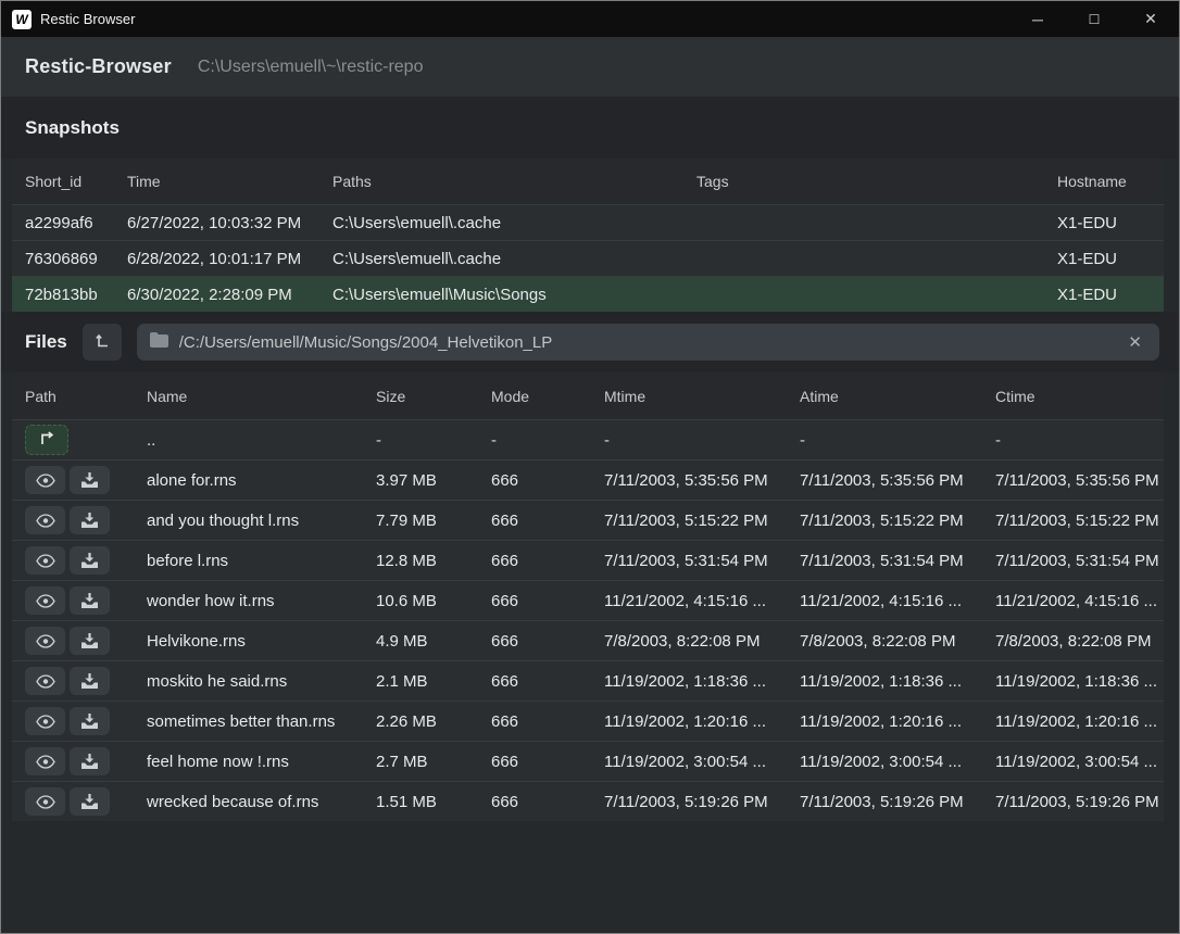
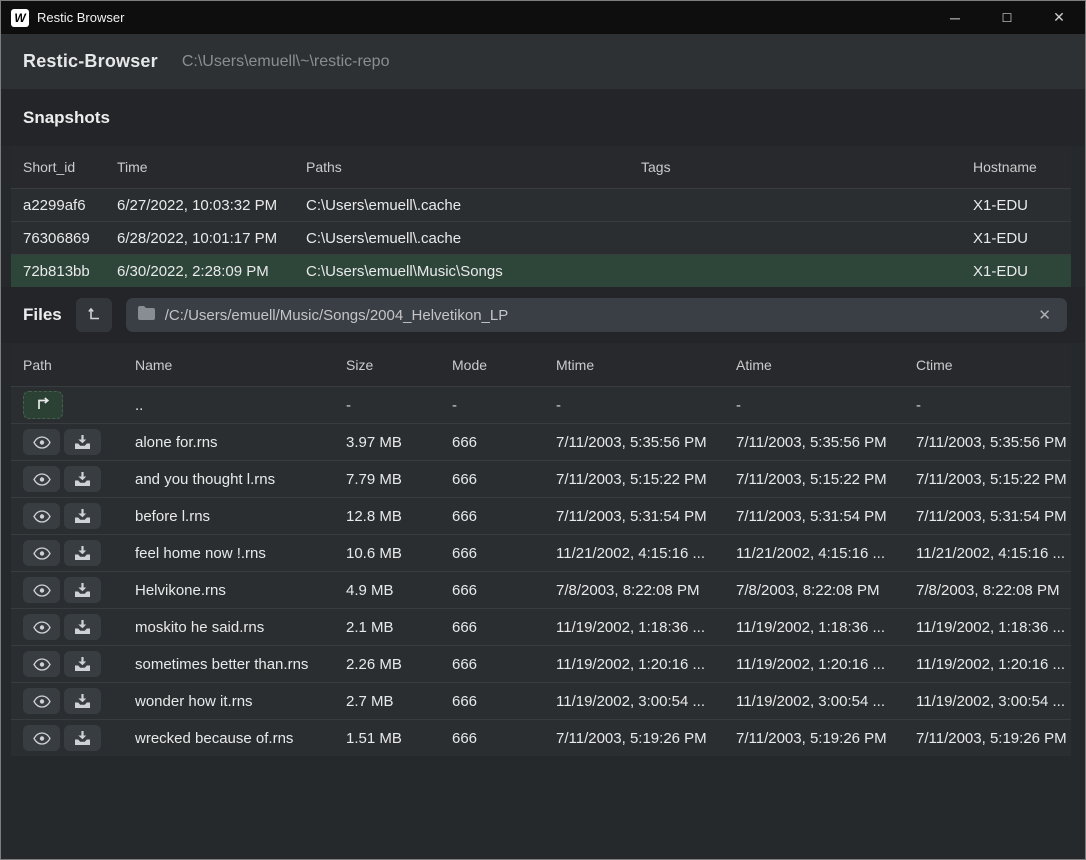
  W
  Restic Browser
  ─
  ☐
  ✕
  Restic-Browser
  C:\Users\emuell\~\restic-repo
  Snapshots
  Short_id
  Time
  Paths
  Tags
  Hostname
  a2299af6
  6/27/2022, 10:03:32 PM
  C:\Users\emuell\.cache
  X1-EDU
  76306869
  6/28/2022, 10:01:17 PM
  C:\Users\emuell\.cache
  X1-EDU
  72b813bb
  6/30/2022, 2:28:09 PM
  C:\Users\emuell\Music\Songs
  X1-EDU
  Files
  /C:/Users/emuell/Music/Songs/2004_Helvetikon_LP
  ✕
  Path
  Name
  Size
  Mode
  Mtime
  Atime
  Ctime
  ..
  -
  -
  -
  -
  -
  alone for.rns
  3.97 MB
  666
  7/11/2003, 5:35:56 PM
  7/11/2003, 5:35:56 PM
  7/11/2003, 5:35:56 PM
  and you thought l.rns
  7.79 MB
  666
  7/11/2003, 5:15:22 PM
  7/11/2003, 5:15:22 PM
  7/11/2003, 5:15:22 PM
  before l.rns
  12.8 MB
  666
  7/11/2003, 5:31:54 PM
  7/11/2003, 5:31:54 PM
  7/11/2003, 5:31:54 PM
- wonder how it.rns
+ feel home now !.rns
  10.6 MB
  666
  11/21/2002, 4:15:16 ...
  11/21/2002, 4:15:16 ...
  11/21/2002, 4:15:16 ...
  Helvikone.rns
  4.9 MB
  666
  7/8/2003, 8:22:08 PM
  7/8/2003, 8:22:08 PM
  7/8/2003, 8:22:08 PM
  moskito he said.rns
  2.1 MB
  666
  11/19/2002, 1:18:36 ...
  11/19/2002, 1:18:36 ...
  11/19/2002, 1:18:36 ...
  sometimes better than.rns
  2.26 MB
  666
  11/19/2002, 1:20:16 ...
  11/19/2002, 1:20:16 ...
  11/19/2002, 1:20:16 ...
- feel home now !.rns
+ wonder how it.rns
  2.7 MB
  666
  11/19/2002, 3:00:54 ...
  11/19/2002, 3:00:54 ...
  11/19/2002, 3:00:54 ...
  wrecked because of.rns
  1.51 MB
  666
  7/11/2003, 5:19:26 PM
  7/11/2003, 5:19:26 PM
  7/11/2003, 5:19:26 PM
